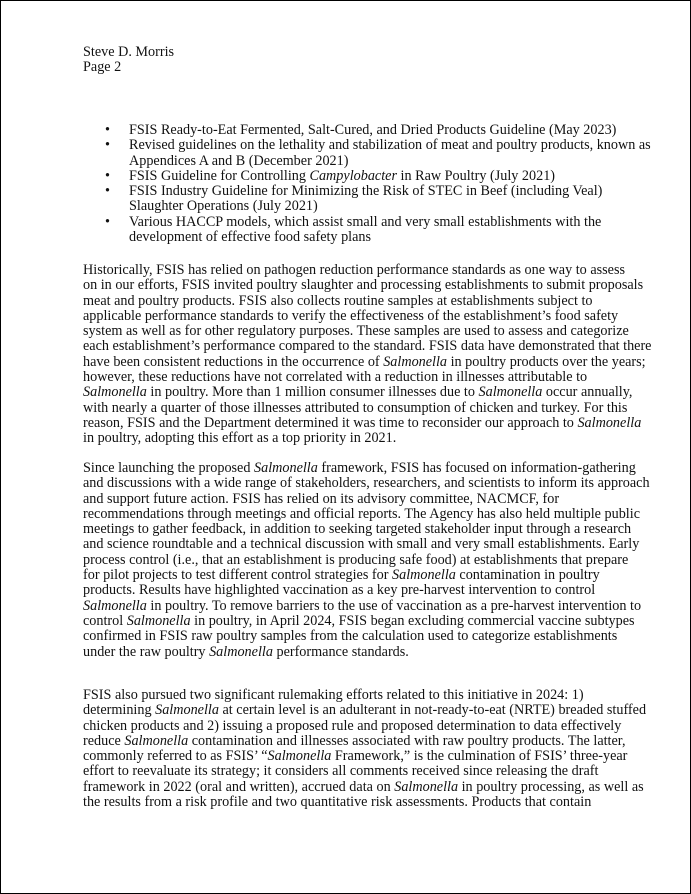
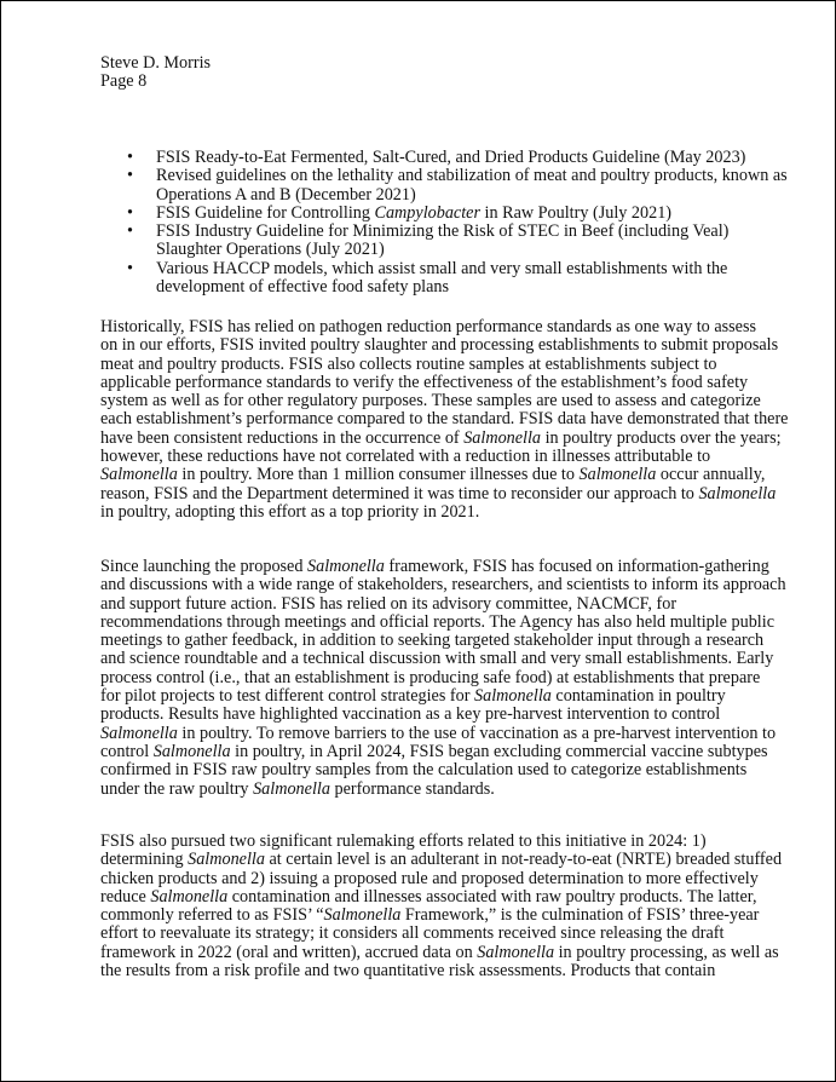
  Steve D. Morris
- Page 2
+ Page 8
  •
  FSIS Ready-to-Eat Fermented, Salt-Cured, and Dried Products Guideline (May 2023)
  •
  Revised guidelines on the lethality and stabilization of meat and poultry products, known as
- Appendices A and B (December 2021)
+ Operations A and B (December 2021)
  •
  FSIS Guideline for Controlling Campylobacter in Raw Poultry (July 2021)
  •
  FSIS Industry Guideline for Minimizing the Risk of STEC in Beef (including Veal)
  Slaughter Operations (July 2021)
  •
  Various HACCP models, which assist small and very small establishments with the
  development of effective food safety plans
  Historically, FSIS has relied on pathogen reduction performance standards as one way to assess
  on in our efforts, FSIS invited poultry slaughter and processing establishments to submit proposals
  meat and poultry products. FSIS also collects routine samples at establishments subject to
  applicable performance standards to verify the effectiveness of the establishment’s food safety
  system as well as for other regulatory purposes. These samples are used to assess and categorize
  each establishment’s performance compared to the standard. FSIS data have demonstrated that there
  have been consistent reductions in the occurrence of Salmonella in poultry products over the years;
  however, these reductions have not correlated with a reduction in illnesses attributable to
  Salmonella in poultry. More than 1 million consumer illnesses due to Salmonella occur annually,
- with nearly a quarter of those illnesses attributed to consumption of chicken and turkey. For this
  reason, FSIS and the Department determined it was time to reconsider our approach to Salmonella
  in poultry, adopting this effort as a top priority in 2021.
  Since launching the proposed Salmonella framework, FSIS has focused on information-gathering
  and discussions with a wide range of stakeholders, researchers, and scientists to inform its approach
  and support future action. FSIS has relied on its advisory committee, NACMCF, for
  recommendations through meetings and official reports. The Agency has also held multiple public
  meetings to gather feedback, in addition to seeking targeted stakeholder input through a research
  and science roundtable and a technical discussion with small and very small establishments. Early
  process control (i.e., that an establishment is producing safe food) at establishments that prepare
  for pilot projects to test different control strategies for Salmonella contamination in poultry
  products. Results have highlighted vaccination as a key pre-harvest intervention to control
  Salmonella in poultry. To remove barriers to the use of vaccination as a pre-harvest intervention to
  control Salmonella in poultry, in April 2024, FSIS began excluding commercial vaccine subtypes
  confirmed in FSIS raw poultry samples from the calculation used to categorize establishments
  under the raw poultry Salmonella performance standards.
  FSIS also pursued two significant rulemaking efforts related to this initiative in 2024: 1)
  determining Salmonella at certain level is an adulterant in not-ready-to-eat (NRTE) breaded stuffed
- chicken products and 2) issuing a proposed rule and proposed determination to data effectively
+ chicken products and 2) issuing a proposed rule and proposed determination to more effectively
  reduce Salmonella contamination and illnesses associated with raw poultry products. The latter,
  commonly referred to as FSIS’ “Salmonella Framework,” is the culmination of FSIS’ three-year
  effort to reevaluate its strategy; it considers all comments received since releasing the draft
  framework in 2022 (oral and written), accrued data on Salmonella in poultry processing, as well as
  the results from a risk profile and two quantitative risk assessments. Products that contain
